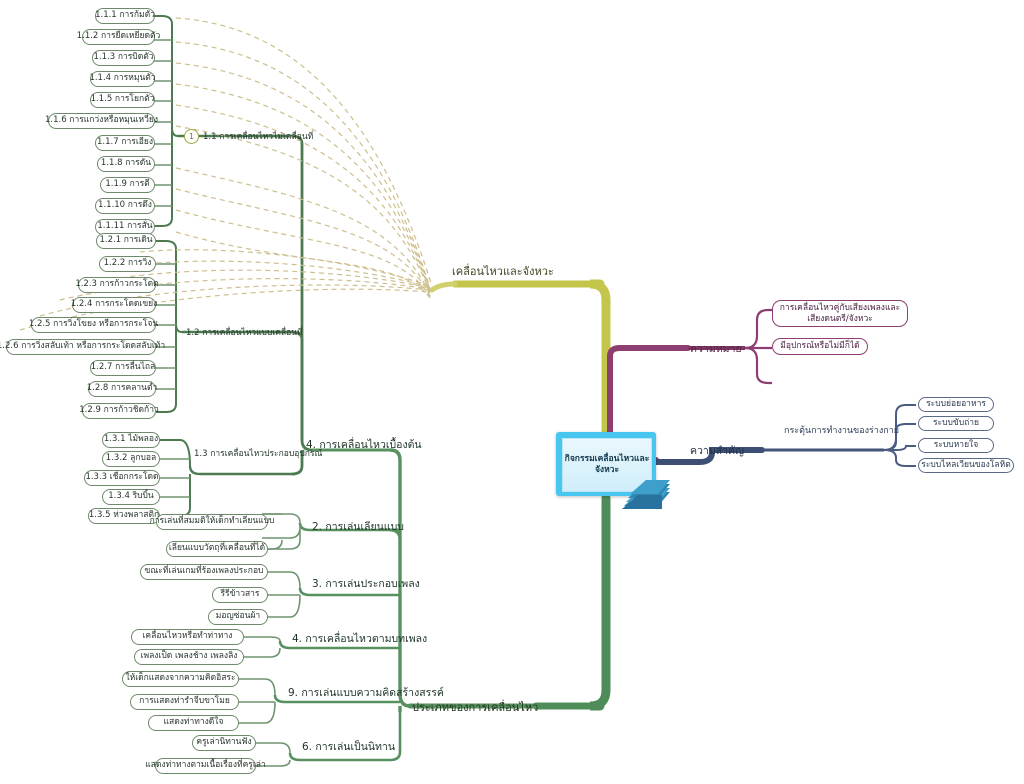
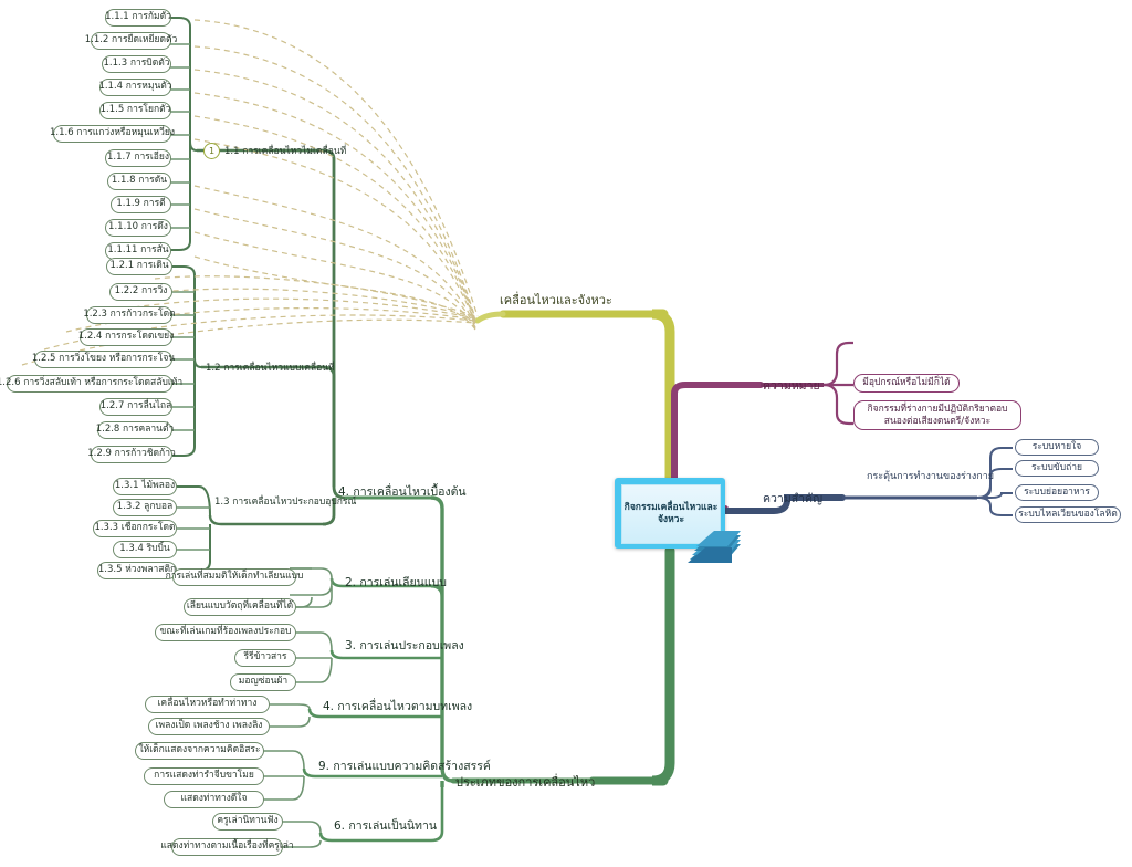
  กิจกรรมเคลื่อนไหวและจังหวะ
  เคลื่อนไหวและจังหวะ
  ความหมาย
- การเคลื่อนไหวคู่กับเสียงเพลงและเสียงดนตรี/จังหวะ
  มีอุปกรณ์หรือไม่มีก็ได้
+ กิจกรรมที่ร่างกายมีปฏิบัติกริยาตอบสนองต่อเสียงดนตรี/จังหวะ
  ความสำคัญ
  กระตุ้นการทำงานของร่างกาย
- ระบบย่อยอาหาร
+ ระบบหายใจ
  ระบบขับถ่าย
- ระบบหายใจ
+ ระบบย่อยอาหาร
  ระบบไหลเวียนของโลหิต
  ประเภทของการเคลื่อนไหว
  4. การเคลื่อนไหวเบื้องต้น
  1
  1.1 การเคลื่อนไหวไม่เคลื่อนที่
  1.1.1 การก้มตัว
  1.1.2 การยืดเหยียดตัว
  1.1.3 การบิดตัว
  1.1.4 การหมุนตัว
  1.1.5 การโยกตัว
  1.1.6 การแกว่งหรือหมุนเหวี่ยง
  1.1.7 การเอียง
  1.1.8 การดัน
  1.1.9 การตี
  1.1.10 การดึง
  1.1.11 การสั่น
  1.2 การเคลื่อนไหวแบบเคลื่อนที่
  1.2.1 การเดิน
  1.2.2 การวิ่ง
  1.2.3 การก้าวกระโดด
  1.2.4 การกระโดดเขย่ง
  1.2.5 การวิ่งโขยง หรือการกระโจน
  .2.6 การวิ่งสลับเท้า หรือการกระโดดสลับเท้า
  1.2.7 การลื่นไถล
  1.2.8 การคลานต่ำ
  1.2.9 การก้าวชิดก้าว
  1.3 การเคลื่อนไหวประกอบอุปกรณ์
  1.3.1 ไม้พลอง
  1.3.2 ลูกบอล
  1.3.3 เชือกกระโดด
  1.3.4 ริบบิ้น
  1.3.5 ห่วงพลาสติก
  2. การเล่นเลียนแบบ
  การเล่นที่สมมติให้เด็กทำเลียนแบบ
  เลียนแบบวัตถุที่เคลื่อนที่ได้
  3. การเล่นประกอบเพลง
  ขณะที่เล่นเกมที่ร้องเพลงประกอบ
  รีรีข้าวสาร
  มอญซ่อนผ้า
  4. การเคลื่อนไหวตามบทเพลง
  เคลื่อนไหวหรือทำท่าทาง
  เพลงเป็ด เพลงช้าง เพลงลิง
  9. การเล่นแบบความคิดสร้างสรรค์
  ให้เด็กแสดงจากความคิดอิสระ
  การแสดงท่ารำจีบขาโมย
  แสดงท่าทางดีใจ
  6. การเล่นเป็นนิทาน
  ครูเล่านิทานฟัง
  แสดงท่าทางตามเนื้อเรื่องที่ครูเล่า
